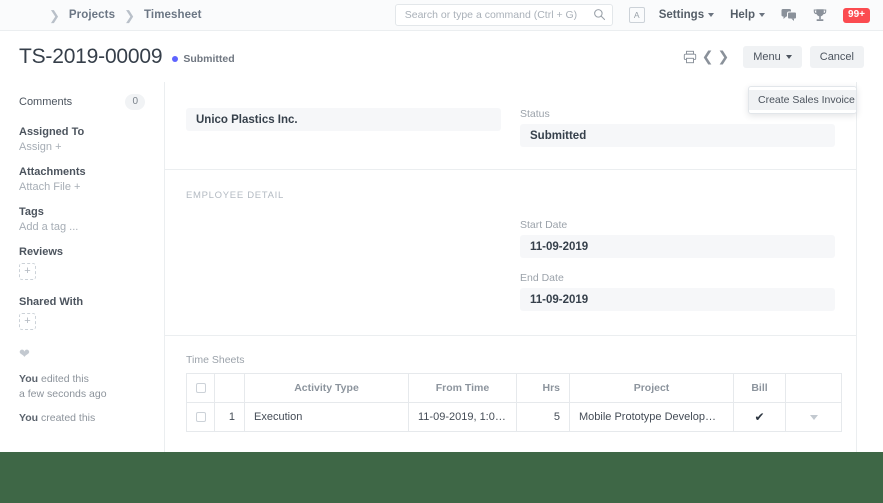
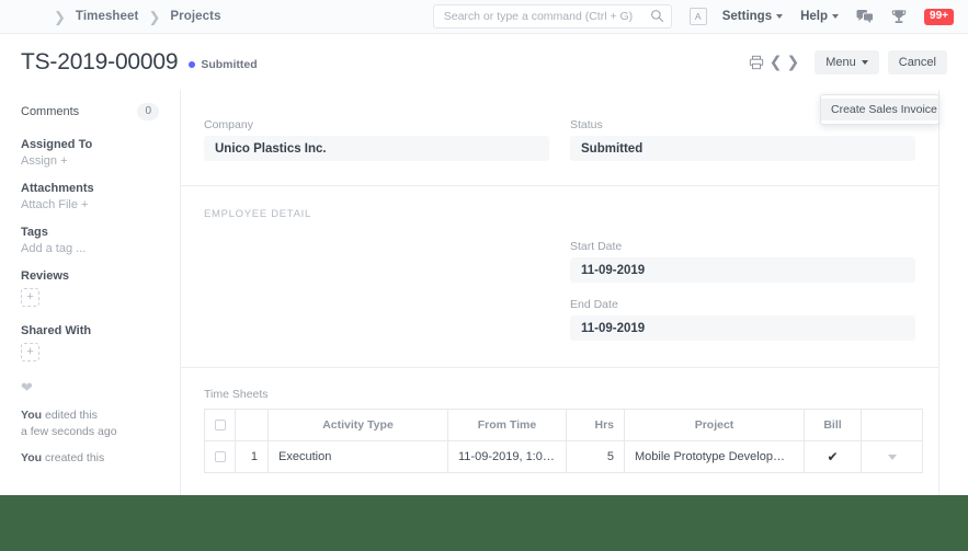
  ❯
- Projects
+ Timesheet
  ❯
- Timesheet
+ Projects
  Search or type a command (Ctrl + G)
  A
  Settings
  Help
  99+
  TS-2019-00009
  Submitted
  ❮
  ❯
  Menu
  Cancel
  Comments
  0
  Assigned To
  Assign +
  Attachments
  Attach File +
  Tags
  Add a tag ...
  Reviews
  +
  Shared With
  +
  ❤
  You edited this
  a few seconds ago
  You created this
+ Company
  Unico Plastics Inc.
  Status
  Submitted
  EMPLOYEE DETAIL
  Start Date
  11-09-2019
  End Date
  11-09-2019
  Time Sheets
  		Activity Type	From Time	Hrs	Project	Bill
  	1	Execution	11-09-2019, 1:08 p..	5	Mobile Prototype Development	✔
  Create Sales Invoice
